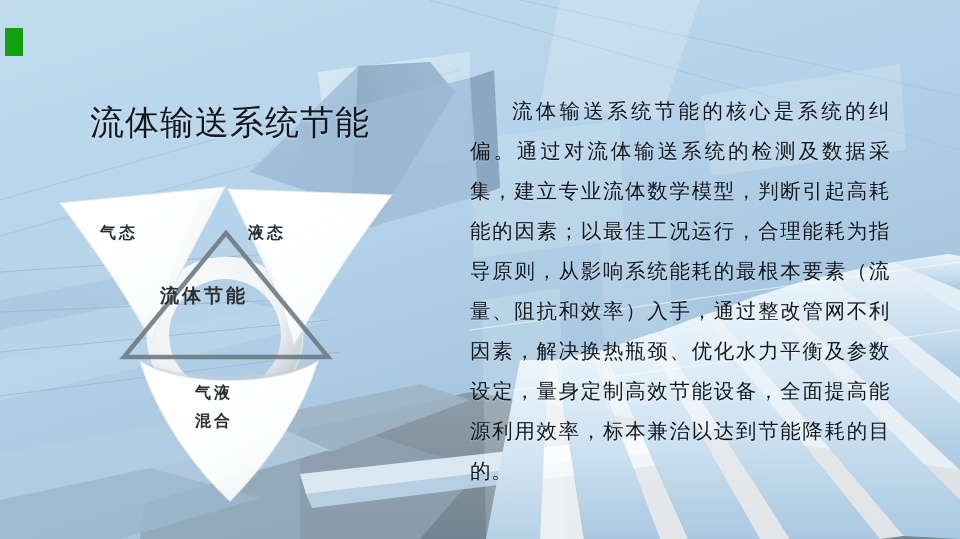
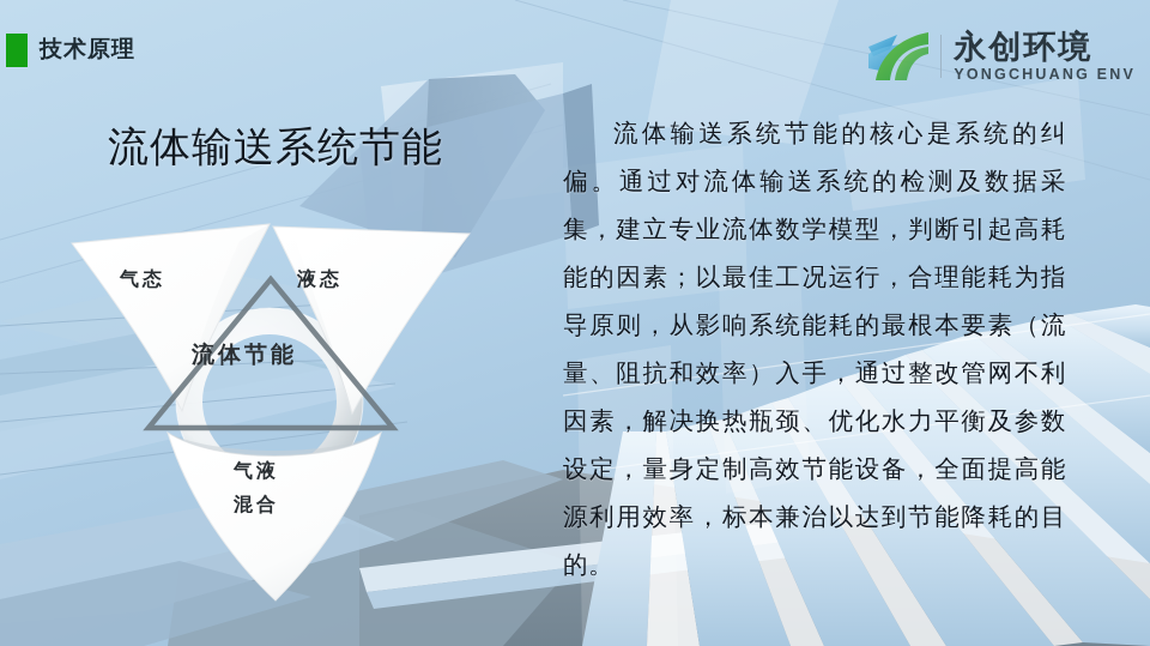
+ 技术原理
+ 永创环境
+ YONGCHUANG ENV
  流体输送系统节能
  气态
  液态
  流体节能
  气液
  混合
  流体输送系统节能的核心是系统的纠偏。通过对流体输送系统的检测及数据采集，建立专业流体数学模型，判断引起高耗能的因素；以最佳工况运行，合理能耗为指导原则，从影响系统能耗的最根本要素（流量、阻抗和效率）入手，通过整改管网不利因素，解决换热瓶颈、优化水力平衡及参数设定，量身定制高效节能设备，全面提高能源利用效率，标本兼治以达到节能降耗的目的。
